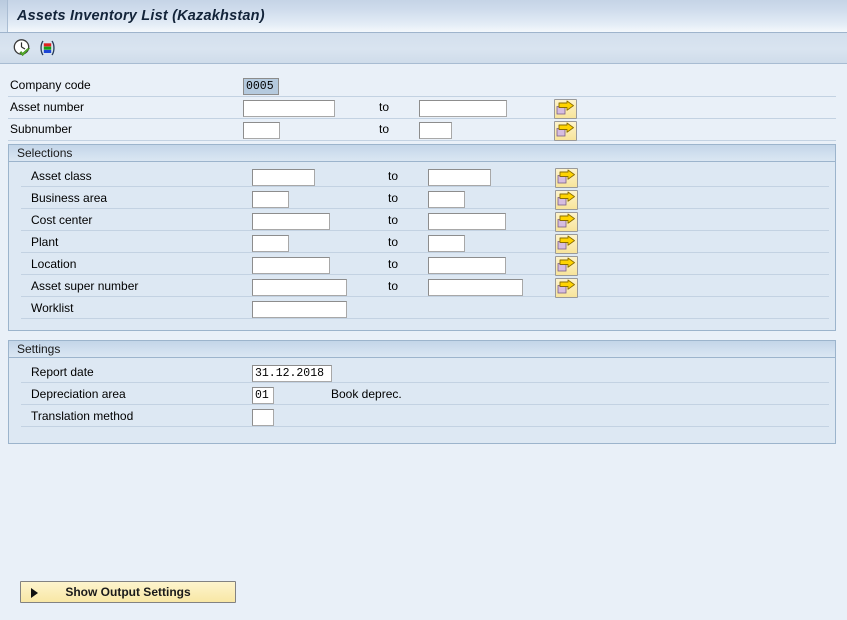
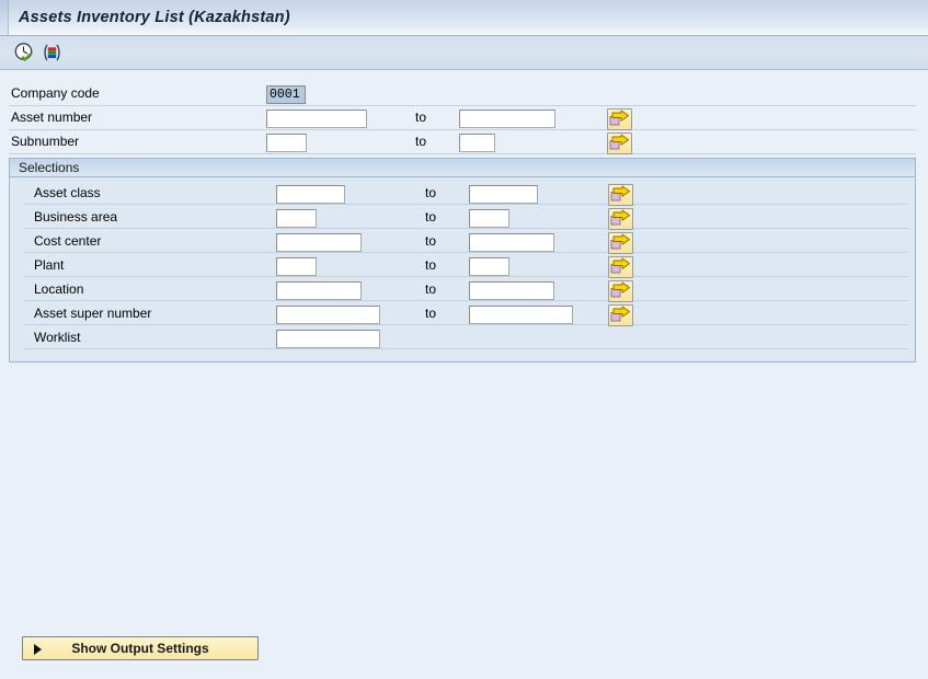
  Assets Inventory List (Kazakhstan)
  Company code
- 0005
+ 0001
  Asset number
  to
  Subnumber
  to
  Selections
  Asset class
  to
  Business area
  to
  Cost center
  to
  Plant
  to
  Location
  to
  Asset super number
  to
  Worklist
- Settings
- Report date
- 31.12.2018
- Depreciation area
- 01
- Book deprec.
- Translation method
  Show Output Settings
